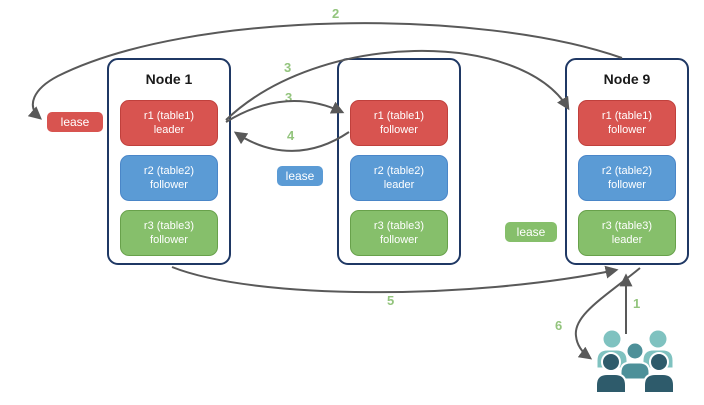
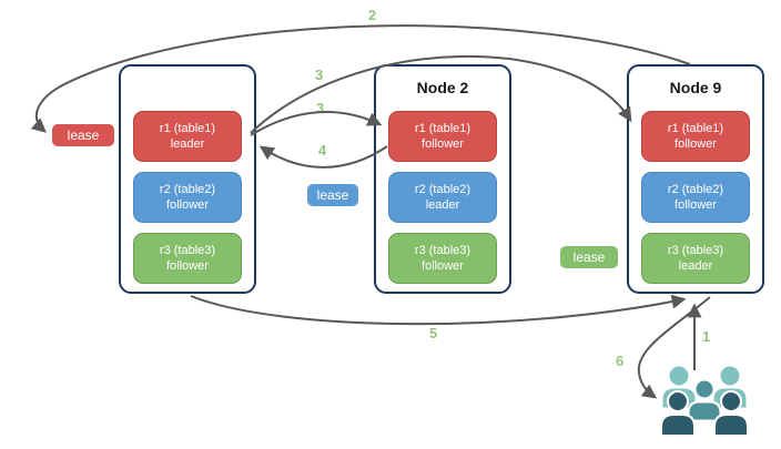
- Node 1
  r1 (table1)
  leader
  r2 (table2)
  follower
  r3 (table3)
  follower
+ Node 2
  r1 (table1)
  follower
  r2 (table2)
  leader
  r3 (table3)
  follower
  Node 9
  r1 (table1)
  follower
  r2 (table2)
  follower
  r3 (table3)
  leader
  lease
  lease
  lease
  1
  2
  3
  3
  4
  5
  6
